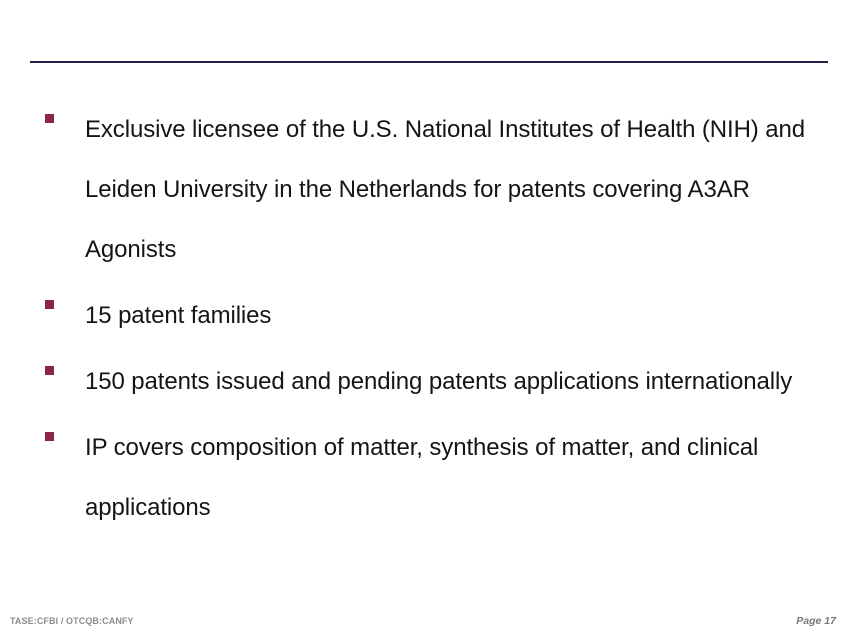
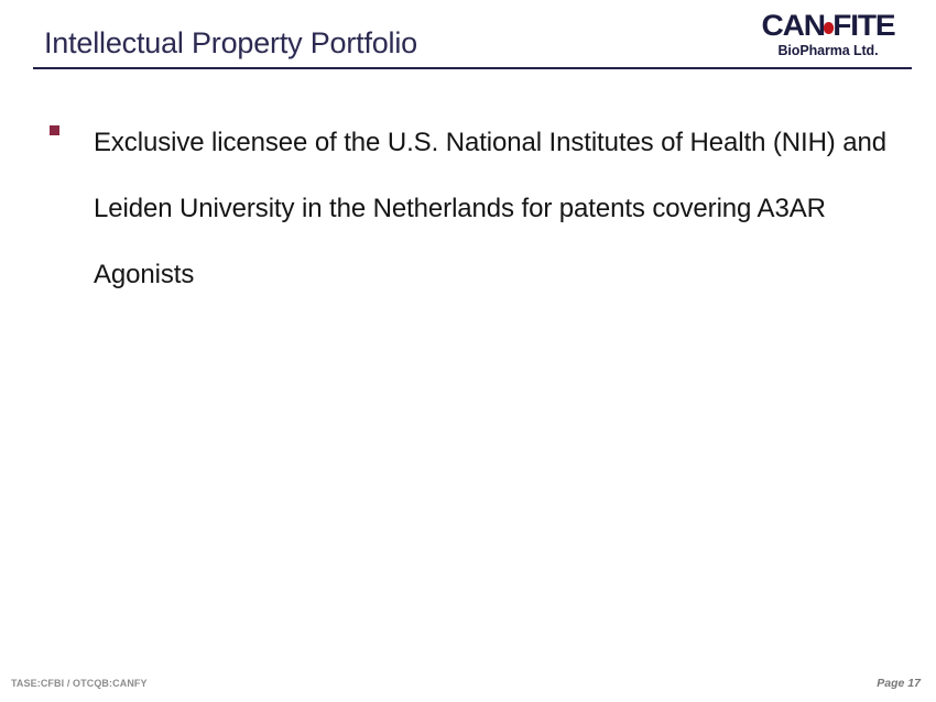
+ Intellectual Property Portfolio
+ CAN FITE
+ BioPharma Ltd.
  Exclusive licensee of the U.S. National Institutes of Health (NIH) and Leiden University in the Netherlands for patents covering A3AR Agonists
- 15 patent families
- 150 patents issued and pending patents applications internationally
- IP covers composition of matter, synthesis of matter, and clinical applications
  TASE:CFBI / OTCQB:CANFY
  Page 17
